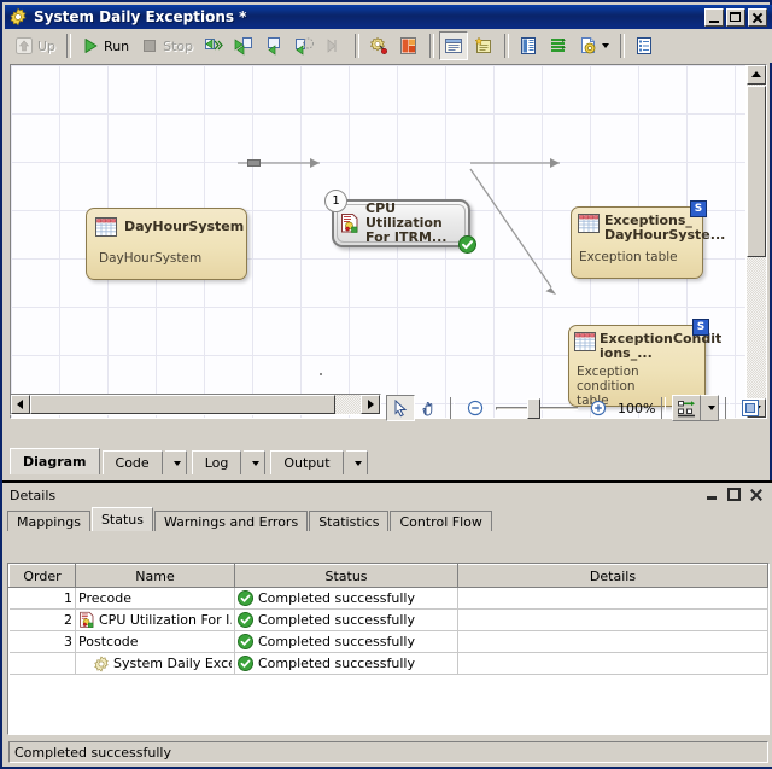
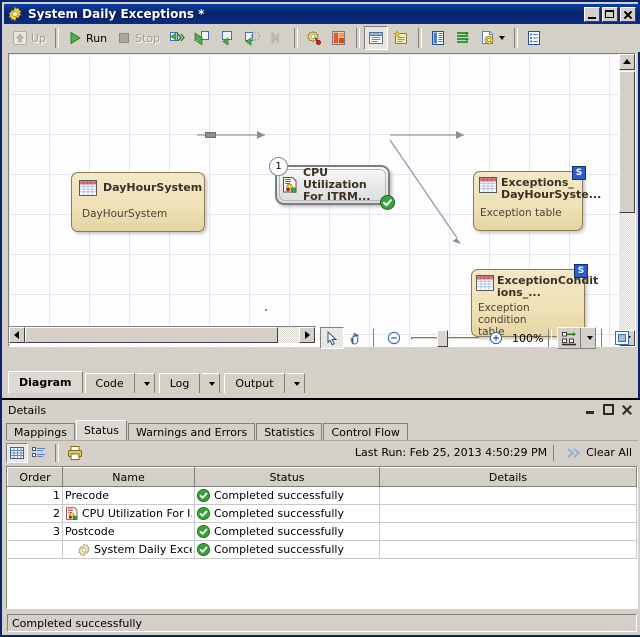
  System Daily Exceptions *
  Up
  Run
  Stop
  DayHourSystem
  DayHourSystem
  CPU Utilization
  For ITRM...
  1
  S
  Exceptions_
  DayHourSyste...
  Exception table
  S
  ExceptionCondit
  ions_...
  Exception condition
  tabe
  100%
  Diagram
  Code
  Log
  Output
  Details
  Mappings
  Status
  Warnings and Errors
  Statistics
  Control Flow
+ Last Run: Feb 25, 2013 4:50:29 PM
+ Clear All
  Order	Name	Status	Details
  1	Precode	Completed successfully
  2	CPU Utilization For I	Completed successfully
  3	Postcode	Completed successfully
  	System Daily Exc	Completed successfully
  Completed successfully
